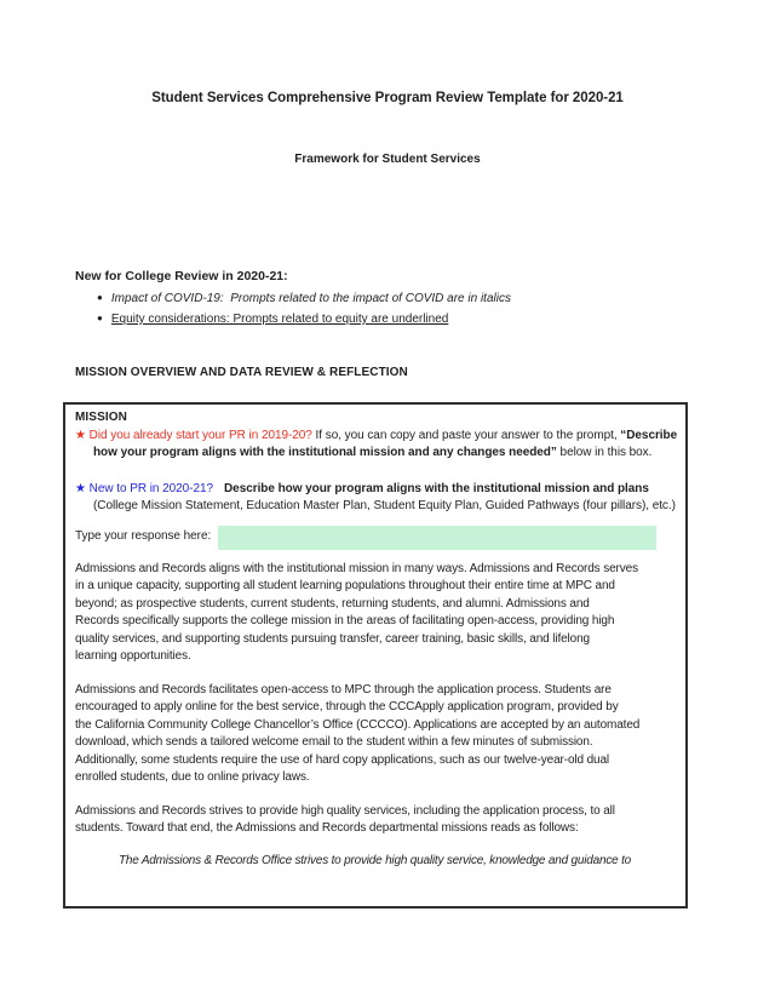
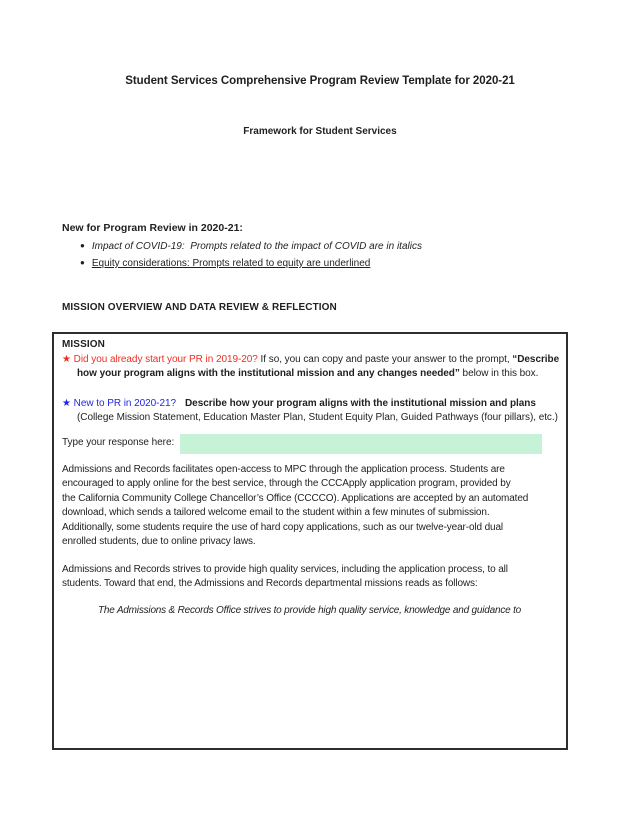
  Student Services Comprehensive Program Review Template for 2020-21
  Framework for Student Services
- New for College Review in 2020-21:
+ New for Program Review in 2020-21:
  ●
  Impact of COVID-19: Prompts related to the impact of COVID are in italics
  ●
  Equity considerations: Prompts related to equity are underlined
  MISSION OVERVIEW AND DATA REVIEW & REFLECTION
  MISSION
  ★ Did you already start your PR in 2019-20? If so, you can copy and paste your answer to the prompt, “Describe how your program aligns with the institutional mission and any changes needed” below in this box.
  ★ New to PR in 2020-21? Describe how your program aligns with the institutional mission and plans (College Mission Statement, Education Master Plan, Student Equity Plan, Guided Pathways (four pillars), etc.)
  Type your response here:
- Admissions and Records aligns with the institutional mission in many ways. Admissions and Records serves
- in a unique capacity, supporting all student learning populations throughout their entire time at MPC and
- beyond; as prospective students, current students, returning students, and alumni. Admissions and
- Records specifically supports the college mission in the areas of facilitating open-access, providing high
- quality services, and supporting students pursuing transfer, career training, basic skills, and lifelong
- learning opportunities.
  Admissions and Records facilitates open-access to MPC through the application process. Students are
  encouraged to apply online for the best service, through the CCCApply application program, provided by
  the California Community College Chancellor’s Office (CCCCO). Applications are accepted by an automated
  download, which sends a tailored welcome email to the student within a few minutes of submission.
  Additionally, some students require the use of hard copy applications, such as our twelve-year-old dual
  enrolled students, due to online privacy laws.
  Admissions and Records strives to provide high quality services, including the application process, to all
  students. Toward that end, the Admissions and Records departmental missions reads as follows:
  The Admissions & Records Office strives to provide high quality service, knowledge and guidance to
